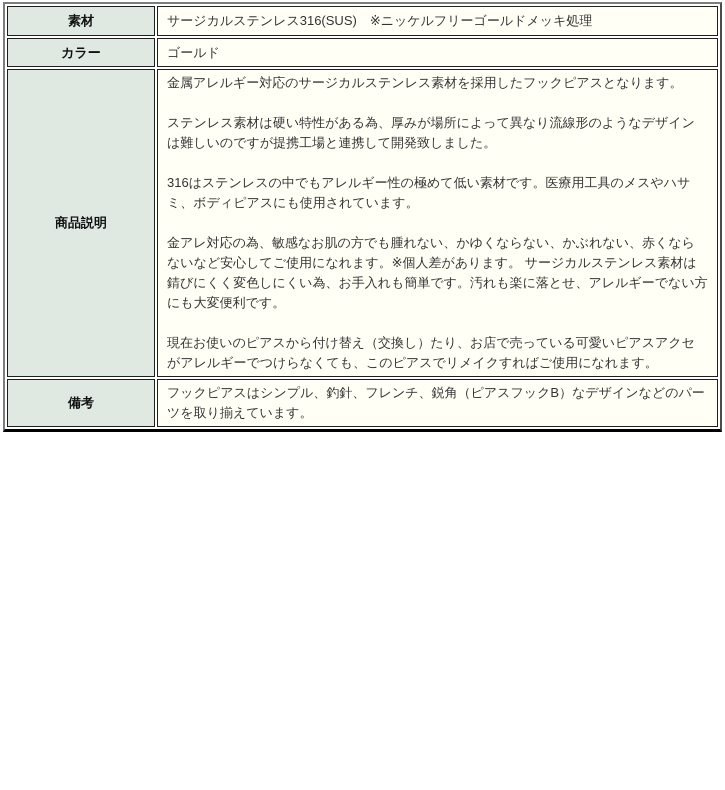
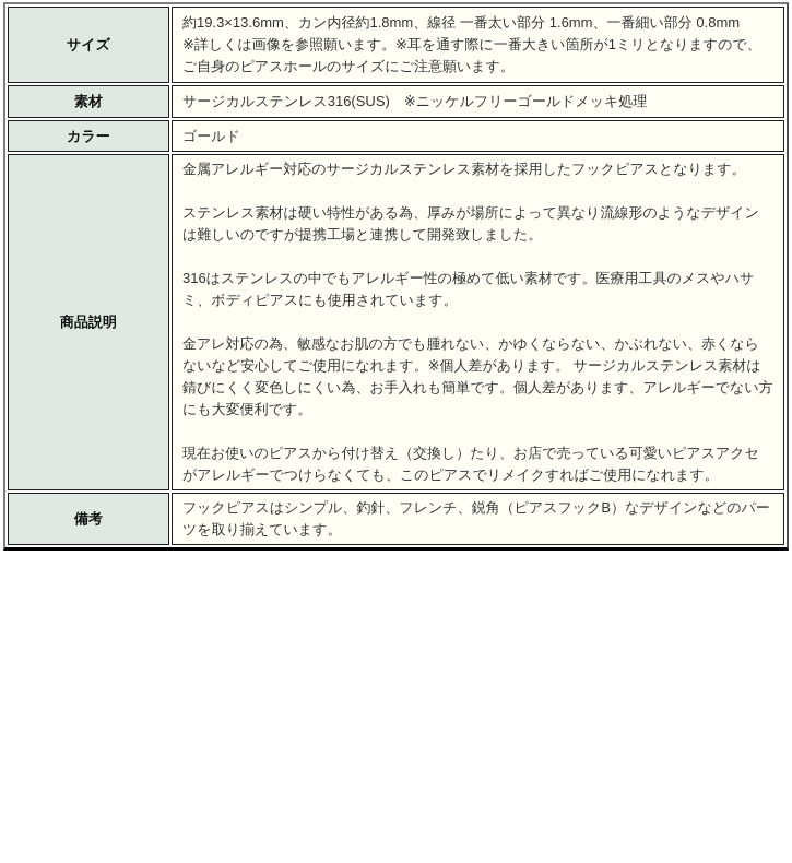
+ サイズ	約19.3×13.6mm、カン内径約1.8mm、線径 一番太い部分 1.6mm、一番細い部分 0.8mm ※詳しくは画像を参照願います。※耳を通す際に一番大きい箇所が1ミリとなりますので、ご自身のピアスホールのサイズにご注意願います。
  素材	サージカルステンレス316(SUS) ※ニッケルフリーゴールドメッキ処理
  カラー	ゴールド
- 商品説明	金属アレルギー対応のサージカルステンレス素材を採用したフックピアスとなります。 ステンレス素材は硬い特性がある為、厚みが場所によって異なり流線形のようなデザインは難しいのですが提携工場と連携して開発致しました。 316はステンレスの中でもアレルギー性の極めて低い素材です。医療用工具のメスやハサミ、ボディピアスにも使用されています。 金アレ対応の為、敏感なお肌の方でも腫れない、かゆくならない、かぶれない、赤くならないなど安心してご使用になれます。※個人差があります。 サージカルステンレス素材は錆びにくく変色しにくい為、お手入れも簡単です。汚れも楽に落とせ、アレルギーでない方にも大変便利です。 現在お使いのピアスから付け替え（交換し）たり、お店で売っている可愛いピアスアクセがアレルギーでつけらなくても、このピアスでリメイクすればご使用になれます。
+ 商品説明	金属アレルギー対応のサージカルステンレス素材を採用したフックピアスとなります。 ステンレス素材は硬い特性がある為、厚みが場所によって異なり流線形のようなデザインは難しいのですが提携工場と連携して開発致しました。 316はステンレスの中でもアレルギー性の極めて低い素材です。医療用工具のメスやハサミ、ボディピアスにも使用されています。 金アレ対応の為、敏感なお肌の方でも腫れない、かゆくならない、かぶれない、赤くならないなど安心してご使用になれます。※個人差があります。 サージカルステンレス素材は錆びにくく変色しにくい為、お手入れも簡単です。個人差があります、アレルギーでない方にも大変便利です。 現在お使いのピアスから付け替え（交換し）たり、お店で売っている可愛いピアスアクセがアレルギーでつけらなくても、このピアスでリメイクすればご使用になれます。
  備考	フックピアスはシンプル、釣針、フレンチ、鋭角（ピアスフックB）なデザインなどのパーツを取り揃えています。
